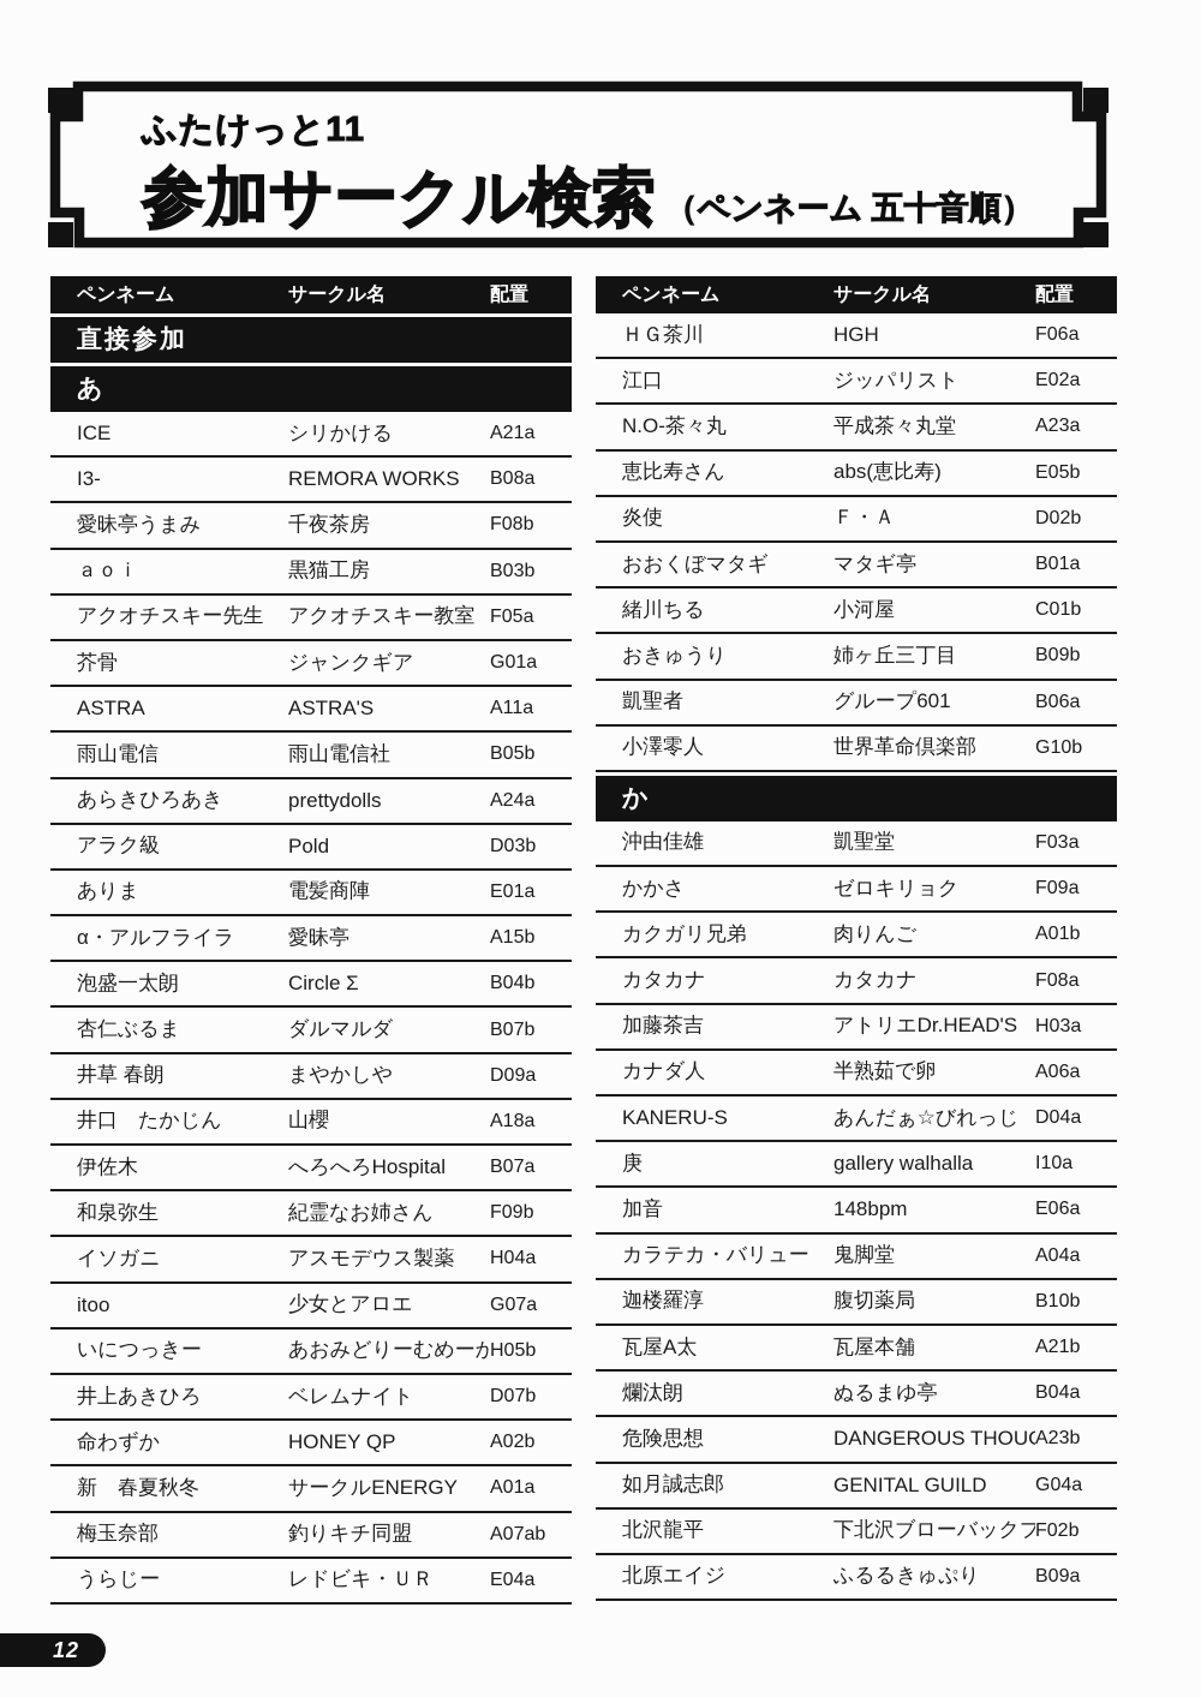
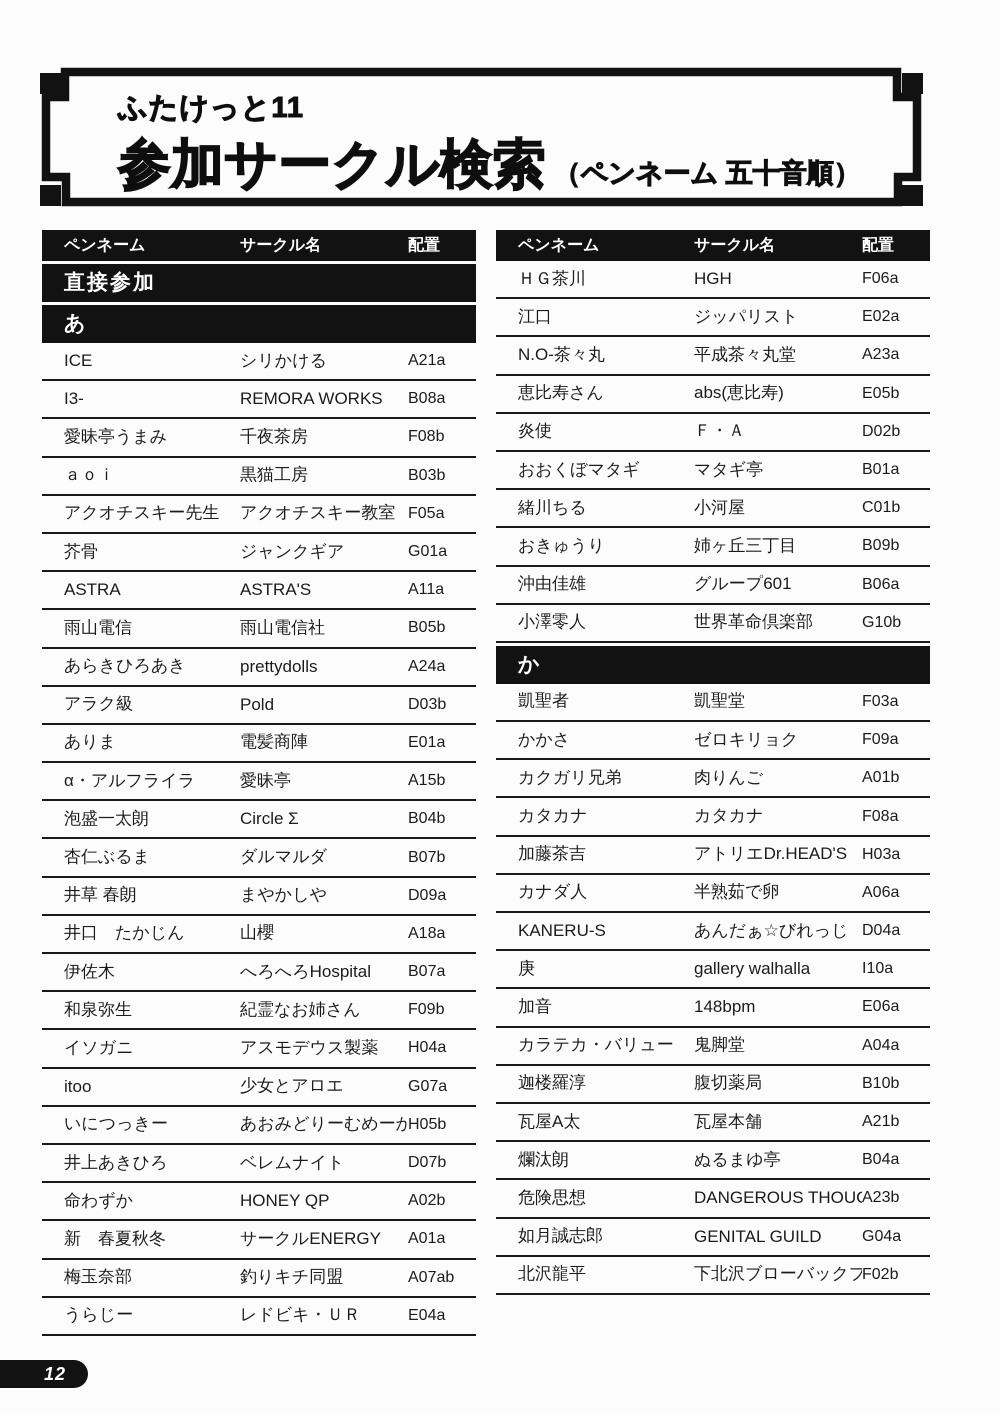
  ふたけっと11
  参加サークル検索
  （ペンネーム 五十音順）
  ペンネーム
  サークル名
  配置
  直接参加
  あ
  ICE
  シリかける
  A21a
  I3-
  REMORA WORKS
  B08a
  愛昧亭うまみ
  千夜茶房
  F08b
  ａｏｉ
  黒猫工房
  B03b
  アクオチスキー先生
  アクオチスキー教室
  F05a
  芥骨
  ジャンクギア
  G01a
  ASTRA
  ASTRA'S
  A11a
  雨山電信
  雨山電信社
  B05b
  あらきひろあき
  prettydolls
  A24a
  アラク級
  Pold
  D03b
  ありま
  電髪商陣
  E01a
  α・アルフライラ
  愛昧亭
  A15b
  泡盛一太朗
  Circle Σ
  B04b
  杏仁ぶるま
  ダルマルダ
  B07b
  井草 春朗
  まやかしや
  D09a
  井口 たかじん
  山櫻
  A18a
  伊佐木
  へろへろHospital
  B07a
  和泉弥生
  紀霊なお姉さん
  F09b
  イソガニ
  アスモデウス製薬
  H04a
  itoo
  少女とアロエ
  G07a
  いにつっきー
  あおみどりーむめーか
  H05b
  井上あきひろ
  ベレムナイト
  D07b
  命わずか
  HONEY QP
  A02b
  新 春夏秋冬
  サークルENERGY
  A01a
  梅玉奈部
  釣りキチ同盟
  A07ab
  うらじー
  レドビキ・ＵＲ
  E04a
  ペンネーム
  サークル名
  配置
  ＨＧ茶川
  HGH
  F06a
  江口
  ジッパリスト
  E02a
  N.O-茶々丸
  平成茶々丸堂
  A23a
  恵比寿さん
  abs(恵比寿)
  E05b
  炎使
  Ｆ・Ａ
  D02b
  おおくぼマタギ
  マタギ亭
  B01a
  緒川ちる
  小河屋
  C01b
  おきゅうり
  姉ヶ丘三丁目
  B09b
- 凱聖者
+ 沖由佳雄
  グループ601
  B06a
  小澤零人
  世界革命倶楽部
  G10b
  か
- 沖由佳雄
+ 凱聖者
  凱聖堂
  F03a
  かかさ
  ゼロキリョク
  F09a
  カクガリ兄弟
  肉りんご
  A01b
  カタカナ
  カタカナ
  F08a
  加藤茶吉
  アトリエDr.HEAD'S
  H03a
  カナダ人
  半熟茹で卵
  A06a
  KANERU-S
  あんだぁ☆びれっじ
  D04a
  庚
  gallery walhalla
  I10a
  加音
  148bpm
  E06a
  カラテカ・バリュー
  鬼脚堂
  A04a
  迦楼羅淳
  腹切薬局
  B10b
  瓦屋A太
  瓦屋本舗
  A21b
  爛汰朗
  ぬるまゆ亭
  B04a
  危険思想
  DANGEROUS THOU
  A23b
  如月誠志郎
  GENITAL GUILD
  G04a
  北沢龍平
  下北沢ブローバックプ
  F02b
- 北原エイジ
- ふるるきゅぷり
- B09a
  12
